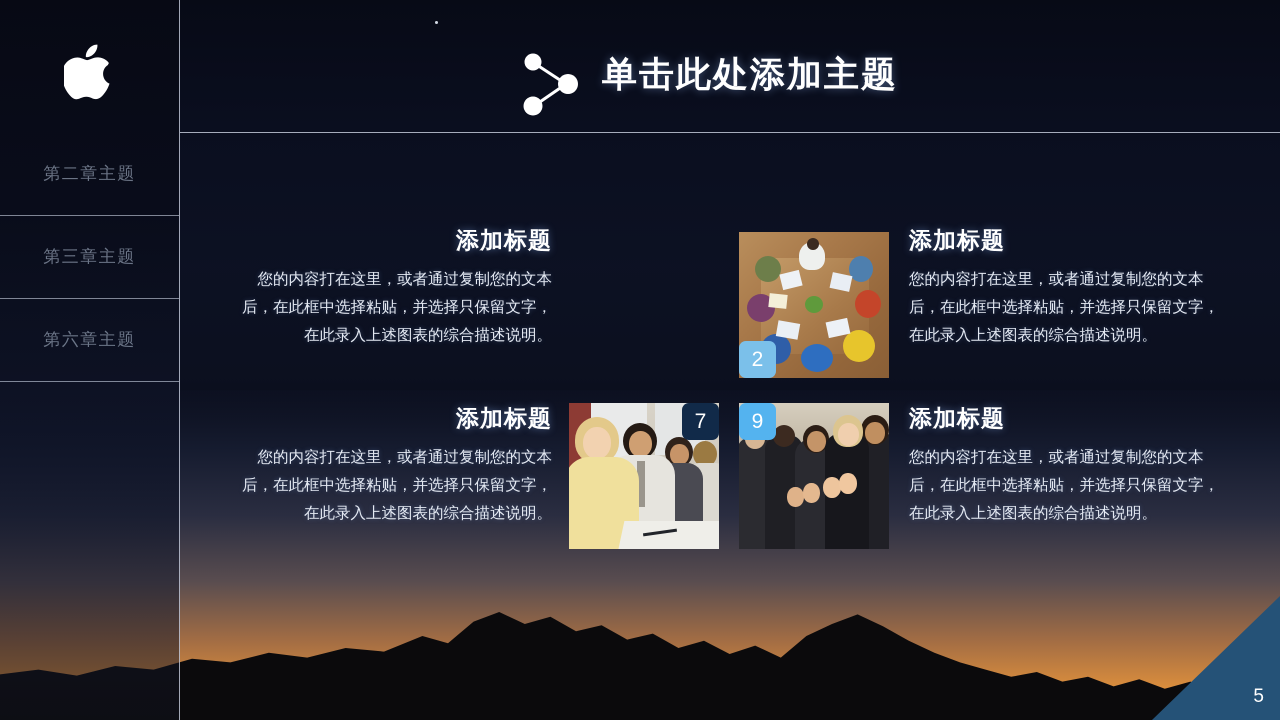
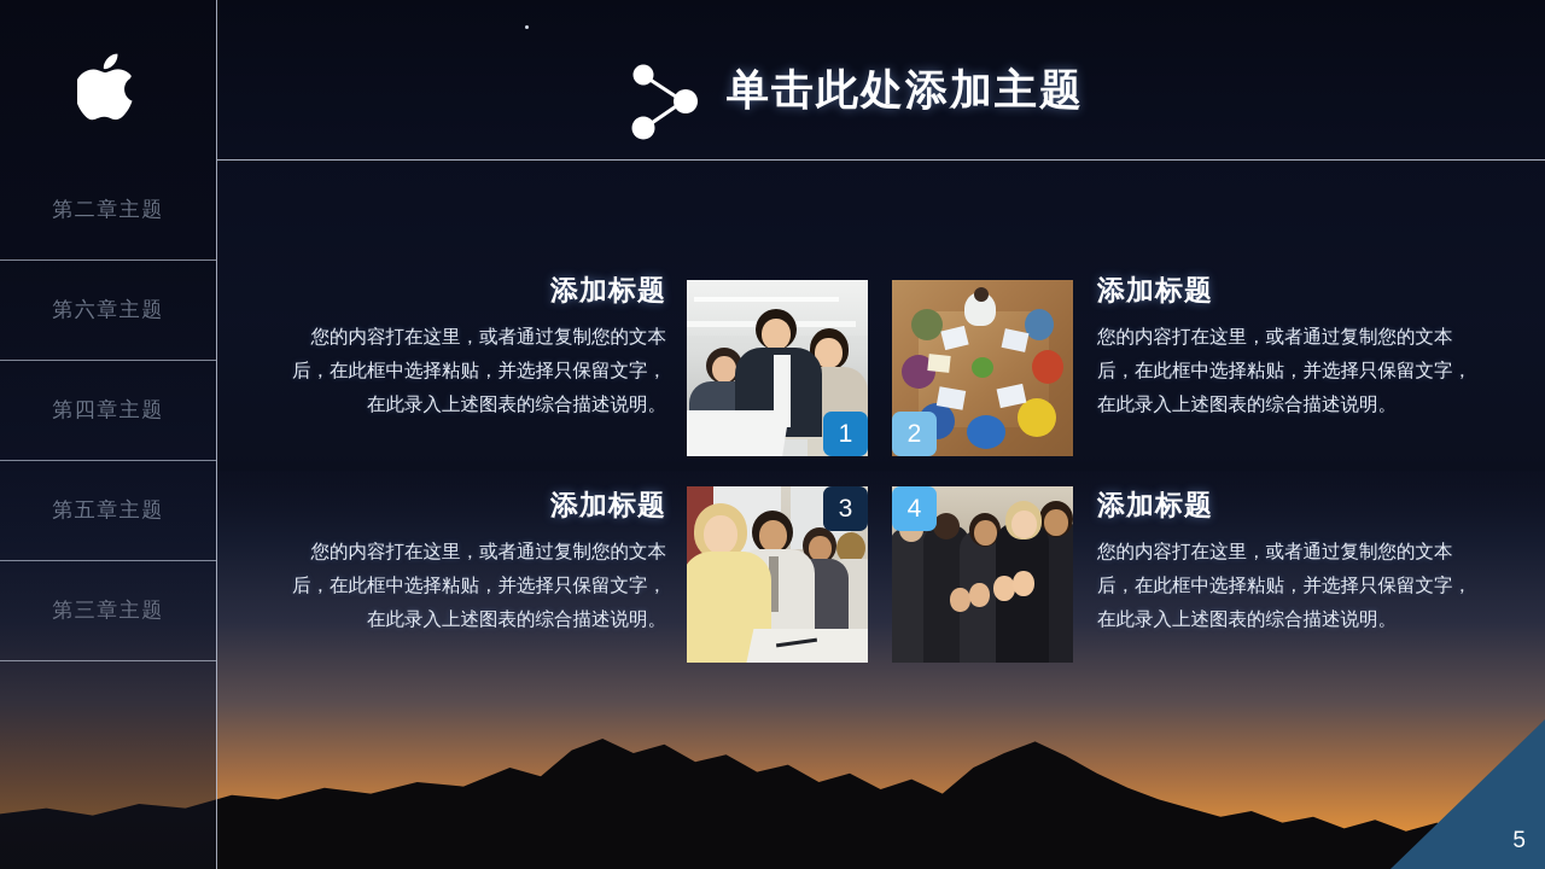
  第二章主题
- 第三章主题
+ 第六章主题
+ 第四章主题
+ 第五章主题
- 第六章主题
+ 第三章主题
  单击此处添加主题
  添加标题
  您的内容打在这里，或者通过复制您的文本后，在此框中选择粘贴，并选择只保留文字，在此录入上述图表的综合描述说明。
+ 1
  2
  添加标题
  您的内容打在这里，或者通过复制您的文本后，在此框中选择粘贴，并选择只保留文字，在此录入上述图表的综合描述说明。
  添加标题
  您的内容打在这里，或者通过复制您的文本后，在此框中选择粘贴，并选择只保留文字，在此录入上述图表的综合描述说明。
- 7
+ 3
- 9
+ 4
  添加标题
  您的内容打在这里，或者通过复制您的文本后，在此框中选择粘贴，并选择只保留文字，在此录入上述图表的综合描述说明。
  5
